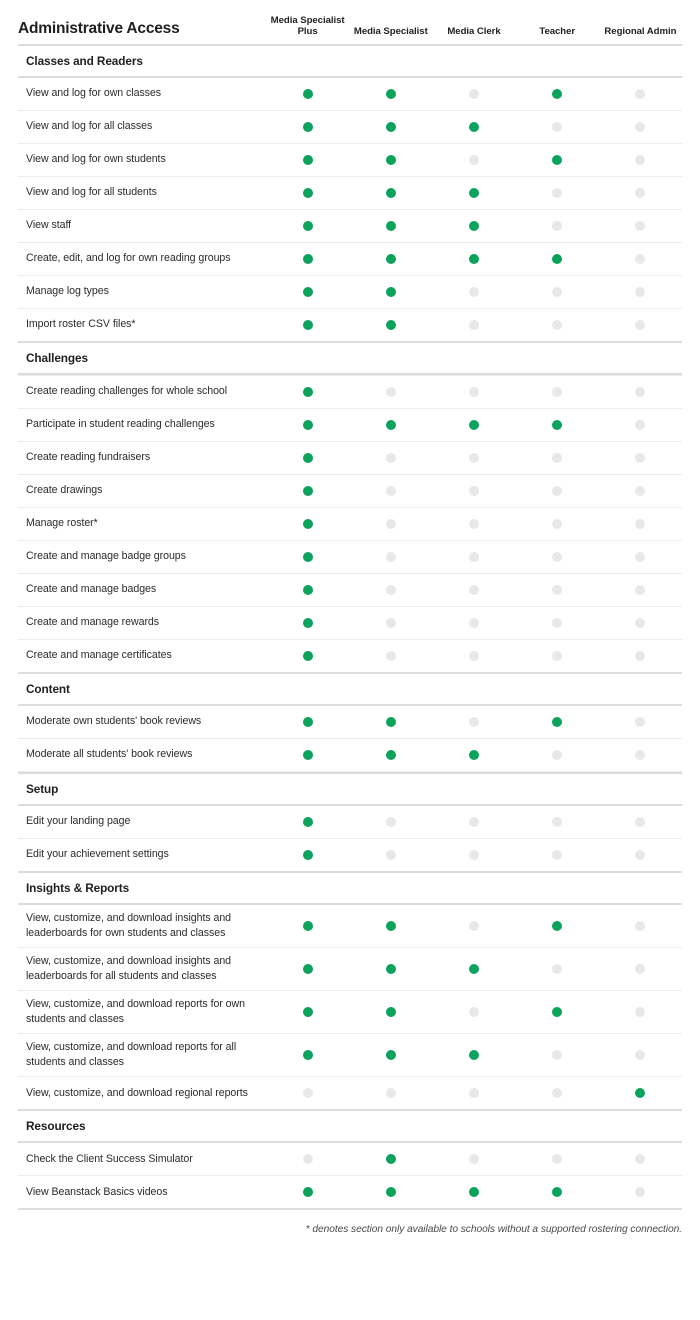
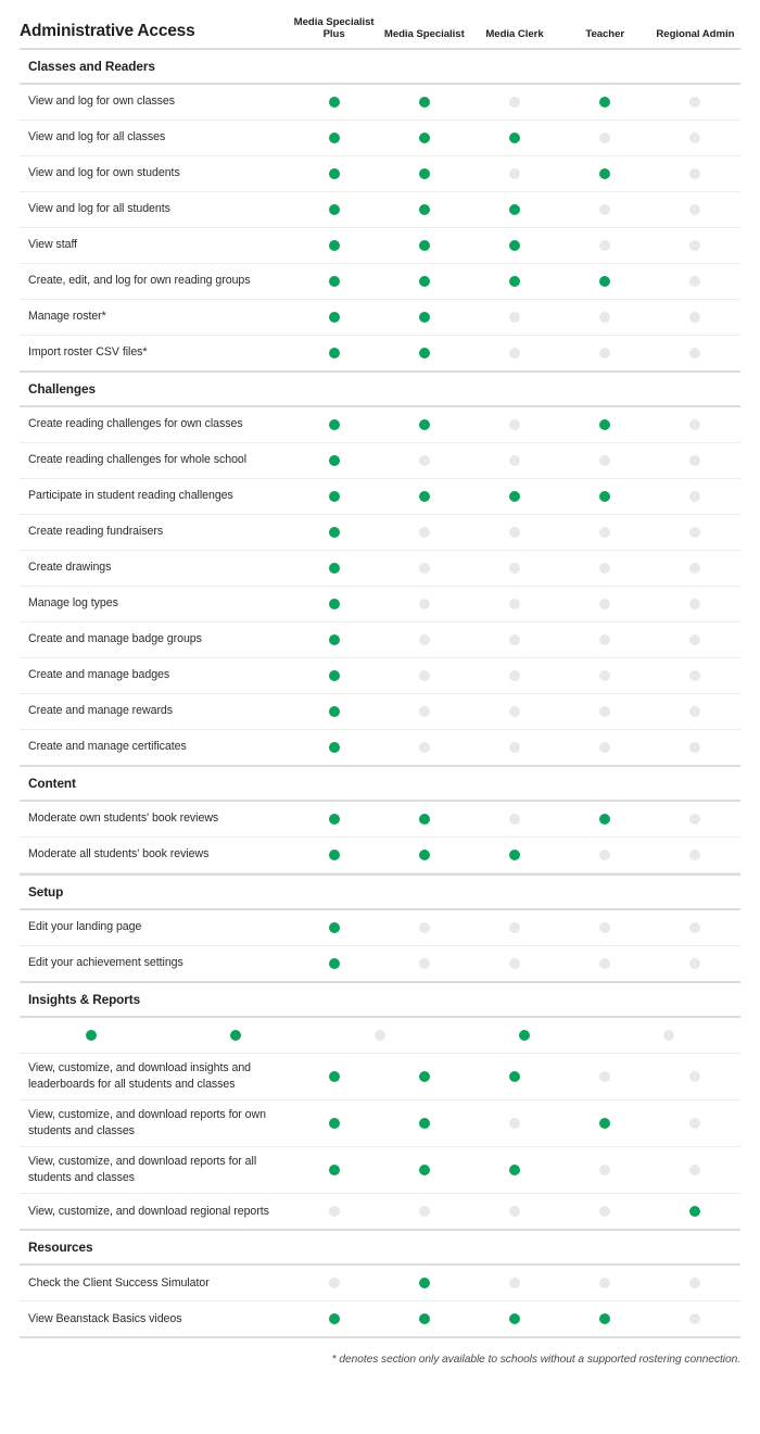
  Administrative Access
  Media Specialist Plus
  Media Specialist
  Media Clerk
  Teacher
  Regional Admin
  Classes and Readers
  View and log for own classes
  View and log for all classes
  View and log for own students
  View and log for all students
  View staff
  Create, edit, and log for own reading groups
- Manage log types
+ Manage roster*
  Import roster CSV files*
  Challenges
+ Create reading challenges for own classes
  Create reading challenges for whole school
  Participate in student reading challenges
  Create reading fundraisers
  Create drawings
- Manage roster*
+ Manage log types
  Create and manage badge groups
  Create and manage badges
  Create and manage rewards
  Create and manage certificates
  Content
  Moderate own students' book reviews
  Moderate all students' book reviews
  Setup
  Edit your landing page
  Edit your achievement settings
  Insights & Reports
- View, customize, and download insights and leaderboards for own students and classes
  View, customize, and download insights and leaderboards for all students and classes
  View, customize, and download reports for own students and classes
  View, customize, and download reports for all students and classes
  View, customize, and download regional reports
  Resources
  Check the Client Success Simulator
  View Beanstack Basics videos
  * denotes section only available to schools without a supported rostering connection.
